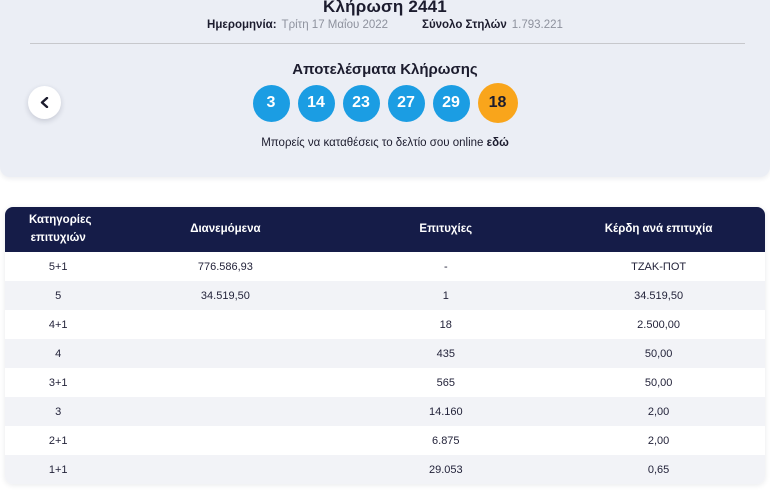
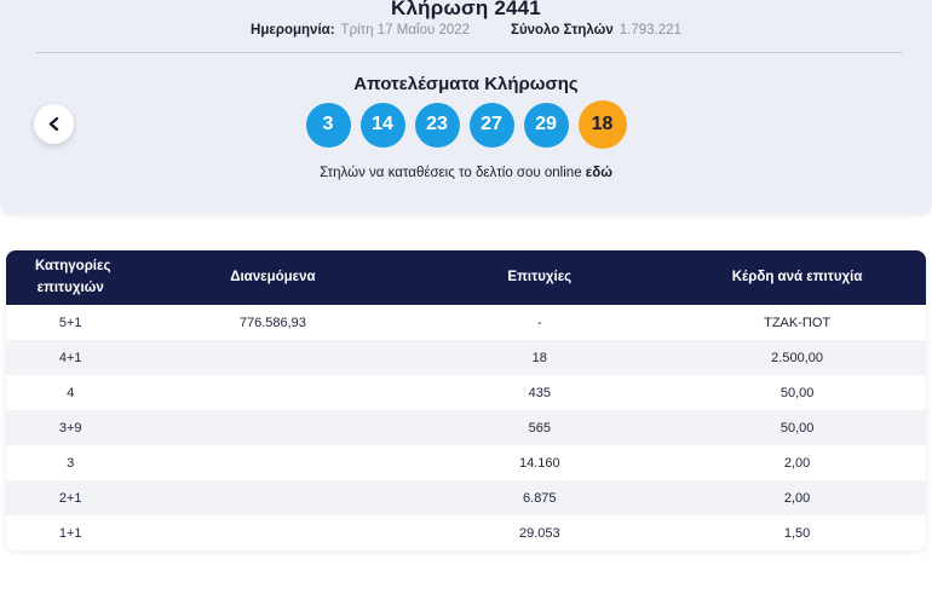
  Κλήρωση 2441
  Ημερομηνία:
  Τρίτη 17 Μαΐου 2022
  Σύνολο Στηλών
  1.793.221
  Αποτελέσματα Κλήρωσης
  3
  14
  23
  27
  29
  18
- Μπορείς να καταθέσεις το δελτίο σου online εδώ
+ Στηλών να καταθέσεις το δελτίο σου online εδώ
  Κατηγορίες επιτυχιών	Διανεμόμενα	Επιτυχίες	Κέρδη ανά επιτυχία
  5+1	776.586,93	-	ΤΖΑΚ-ΠΟΤ
- 5	34.519,50	1	34.519,50
  4+1		18	2.500,00
  4		435	50,00
- 3+1		565	50,00
+ 3+9		565	50,00
  3		14.160	2,00
  2+1		6.875	2,00
- 1+1		29.053	0,65
+ 1+1		29.053	1,50
